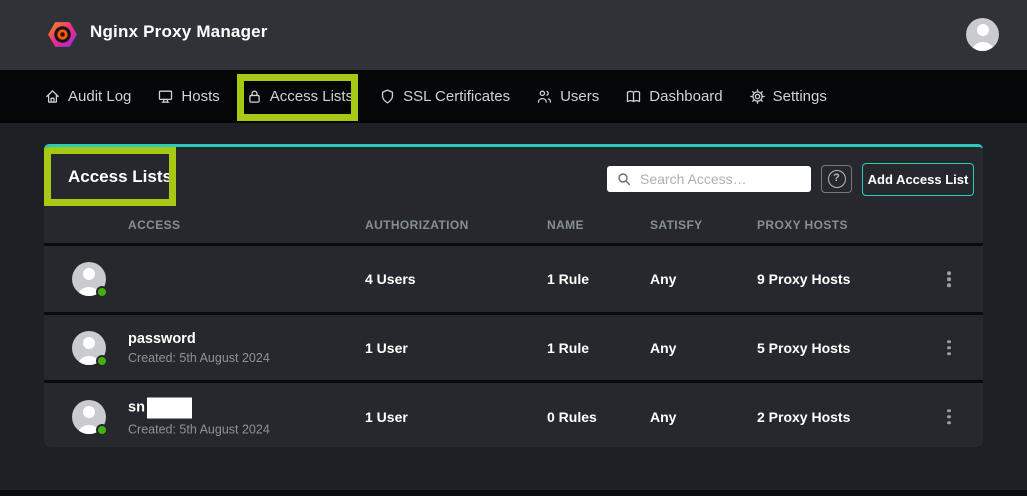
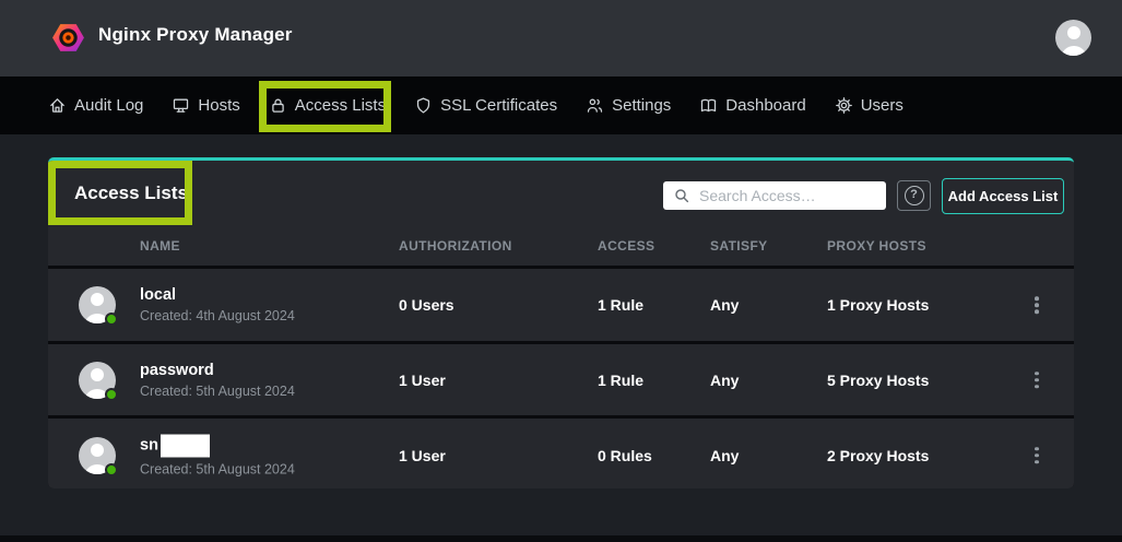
  Nginx Proxy Manager
  Audit Log
  Hosts
  Access Lists
  SSL Certificates
- Users
+ Settings
  Dashboard
- Settings
+ Users
  Access Lists
  Search Access…
  ?
  Add Access List
- ACCESS
+ NAME
  AUTHORIZATION
- NAME
+ ACCESS
  SATISFY
  PROXY HOSTS
+ local
+ Created: 4th August 2024
- 4 Users
+ 0 Users
  1 Rule
  Any
- 9 Proxy Hosts
+ 1 Proxy Hosts
  password
  Created: 5th August 2024
  1 User
  1 Rule
  Any
  5 Proxy Hosts
  sn
  Created: 5th August 2024
  1 User
  0 Rules
  Any
  2 Proxy Hosts
